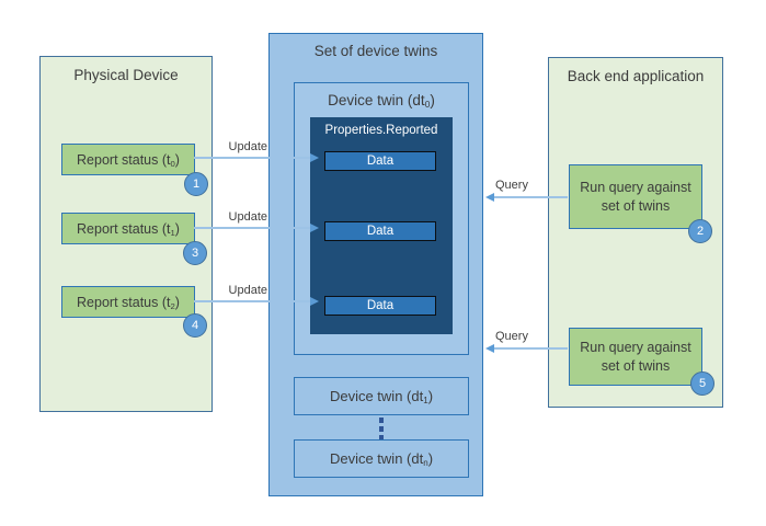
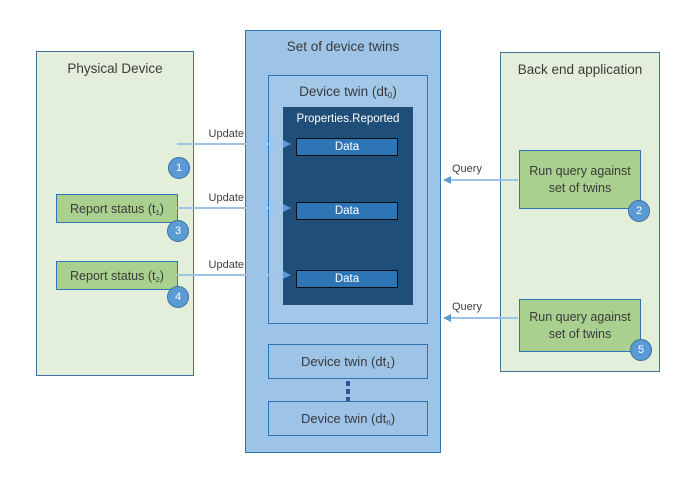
  Physical Device
- Report status (t0)
  Report status (t1)
  Report status (t2)
  1
  3
  4
  Set of device twins
  Device twin (dt0)
  Properties.Reported
  Data
  Data
  Data
  Device twin (dt1)
  Device twin (dtn)
  Back end application
  Run query against
  set of twins
  Run query against
  set of twins
  2
  5
  Update
  Update
  Update
  Query
  Query
